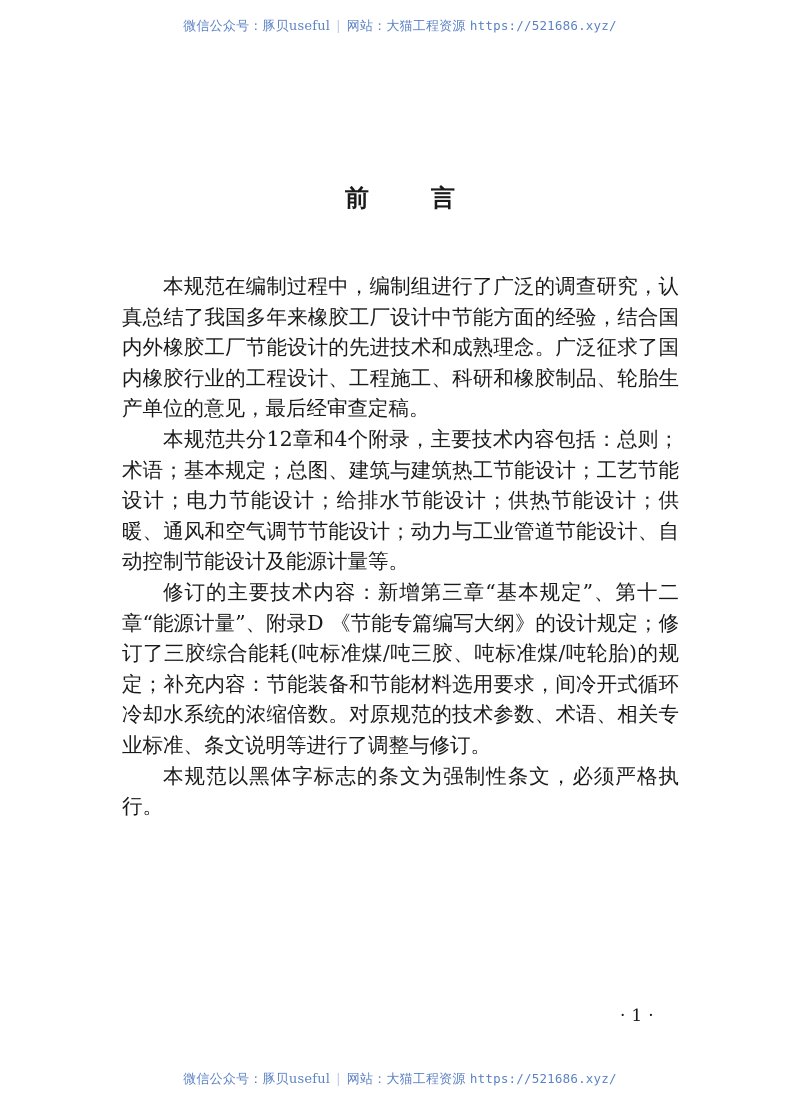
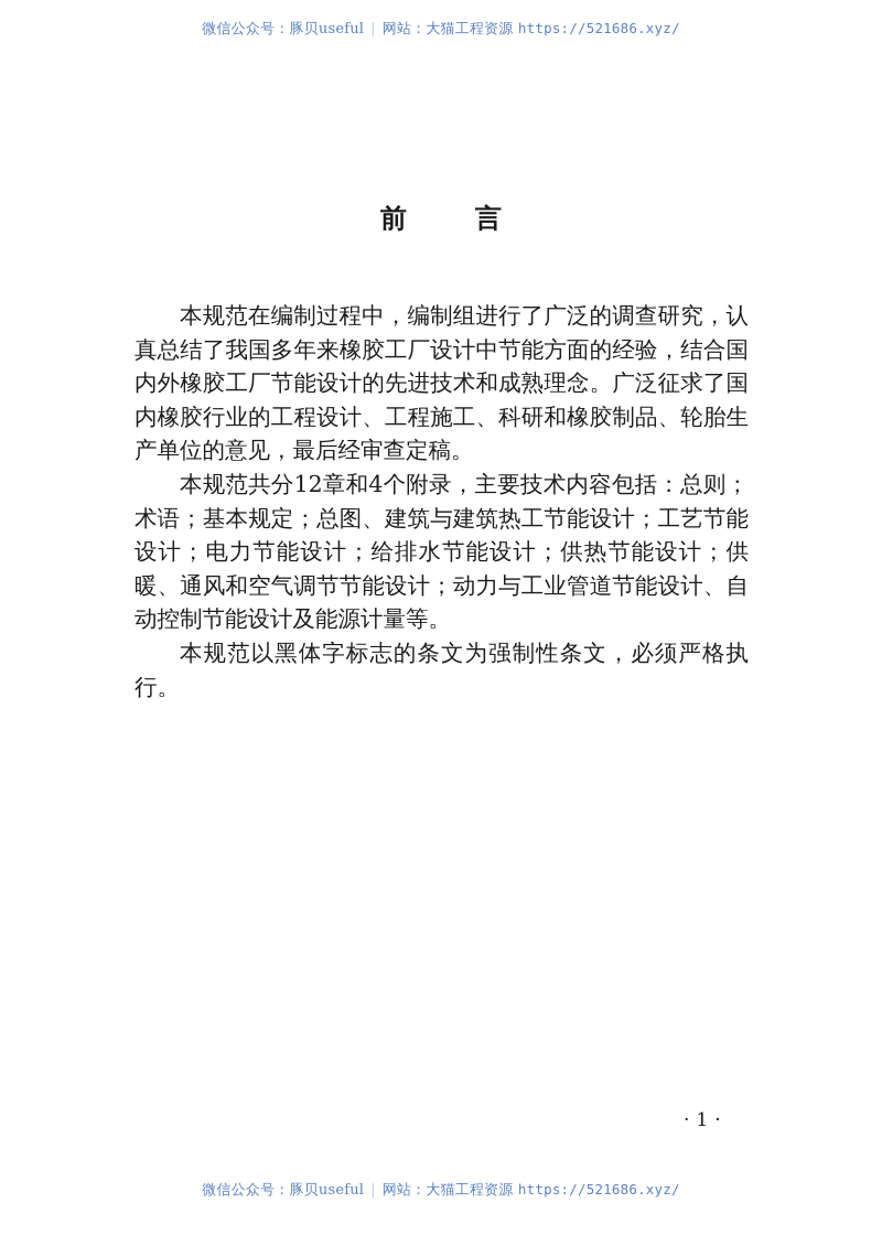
  微信公众号：豚贝useful | 网站：大猫工程资源 https://521686.xyz/
  前言
  本规范在编制过程中，编制组进行了广泛的调查研究，认真总结了我国多年来橡胶工厂设计中节能方面的经验，结合国内外橡胶工厂节能设计的先进技术和成熟理念。广泛征求了国内橡胶行业的工程设计、工程施工、科研和橡胶制品、轮胎生产单位的意见，最后经审查定稿。
  本规范共分12章和4个附录，主要技术内容包括：总则；术语；基本规定；总图、建筑与建筑热工节能设计；工艺节能设计；电力节能设计；给排水节能设计；供热节能设计；供暖、通风和空气调节节能设计；动力与工业管道节能设计、自动控制节能设计及能源计量等。
- 修订的主要技术内容：新增第三章“基本规定”、第十二章“能源计量”、附录D 《节能专篇编写大纲》的设计规定；修订了三胶综合能耗(吨标准煤/吨三胶、吨标准煤/吨轮胎)的规定；补充内容：节能装备和节能材料选用要求，间冷开式循环冷却水系统的浓缩倍数。对原规范的技术参数、术语、相关专业标准、条文说明等进行了调整与修订。
  本规范以黑体字标志的条文为强制性条文，必须严格执行。
  ·1·
  微信公众号：豚贝useful | 网站：大猫工程资源 https://521686.xyz/
